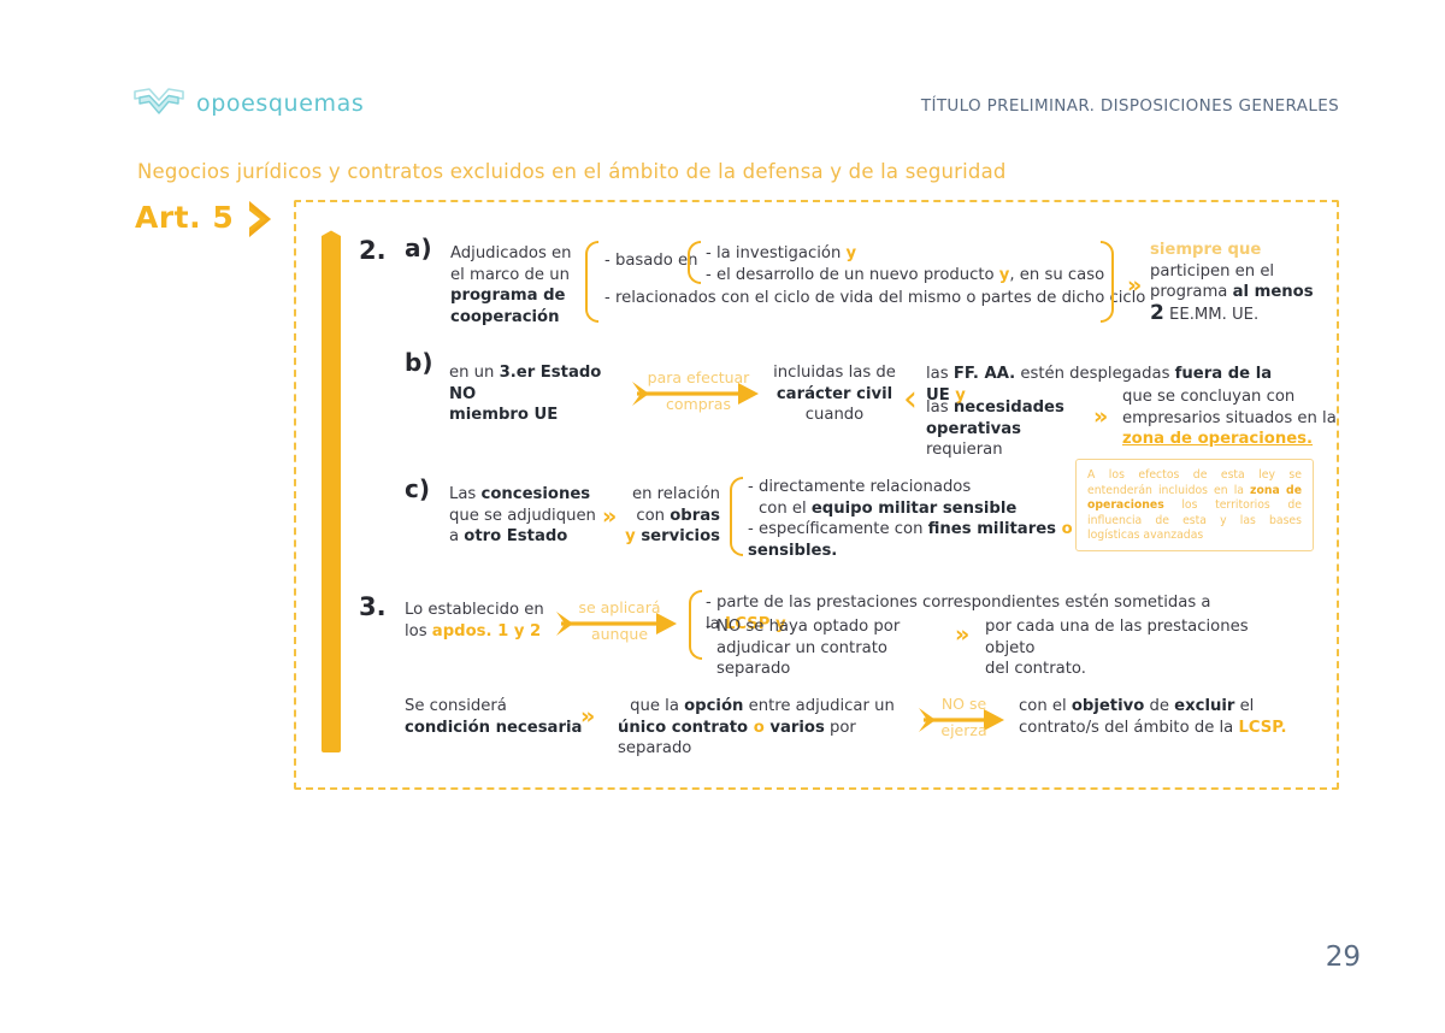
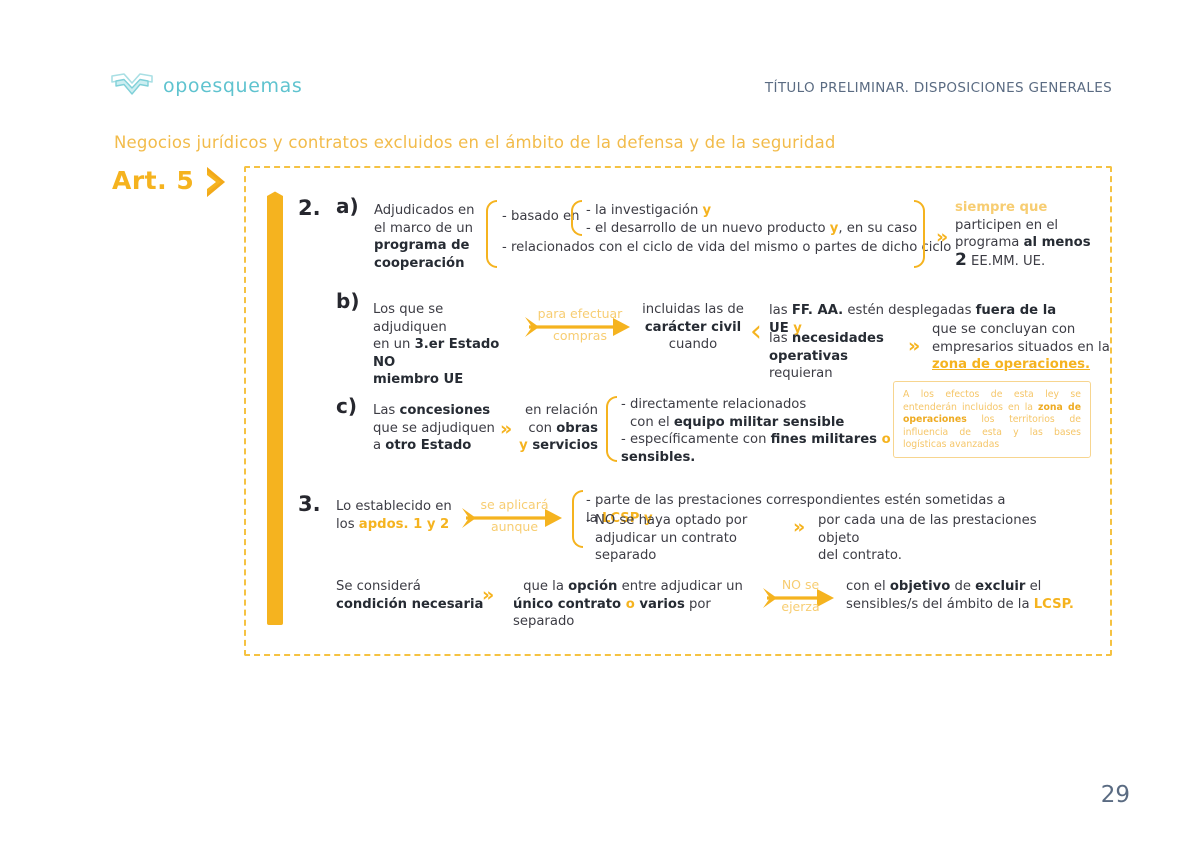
  opoesquemas
  TÍTULO PRELIMINAR. DISPOSICIONES GENERALES
  Negocios jurídicos y contratos excluidos en el ámbito de la defensa y de la seguridad
  Art. 5
  2.
  a)
  Adjudicados en
  el marco de un
  programa de
  cooperación
  - basado en
  - relacionados con el ciclo de vida del mismo o partes de dicho ciclo
  - la investigación y
  - el desarrollo de un nuevo producto y, en su caso
  »
  siempre que
  participen en el
  programa al menos
  2 EE.MM. UE.
  b)
+ Los que se adjudiquen
  en un 3.er Estado NO
  miembro UE
  para efectuar
  compras
  incluidas las de
  carácter civil
  cuando
  ‹
  las FF. AA. estén desplegadas fuera de la UE y
  las necesidades
  operativas requieran
  »
  que se concluyan con
  empresarios situados en la
  zona de operaciones.
  c)
  Las concesiones
  que se adjudiquen
  a otro Estado
  »
  en relación
  con obras
  y servicios
  - directamente relacionados
  con el equipo militar sensible
  - específicamente con fines militares o
  sensibles.
  A los efectos de esta ley se entenderán incluidos en la zona de operaciones los territorios de influencia de esta y las bases logísticas avanzadas
  3.
  Lo establecido en
  los apdos. 1 y 2
  se aplicará
  aunque
  - parte de las prestaciones correspondientes estén sometidas a la LCSP y
  - NO se haya optado por
  adjudicar un contrato separado
  »
  por cada una de las prestaciones objeto
  del contrato.
  Se considerá
  condición necesaria
  »
  que la opción entre adjudicar un
  único contrato o varios por separado
  NO se
  ejerza
  con el objetivo de excluir el
- contrato/s del ámbito de la LCSP.
+ sensibles/s del ámbito de la LCSP.
  29
